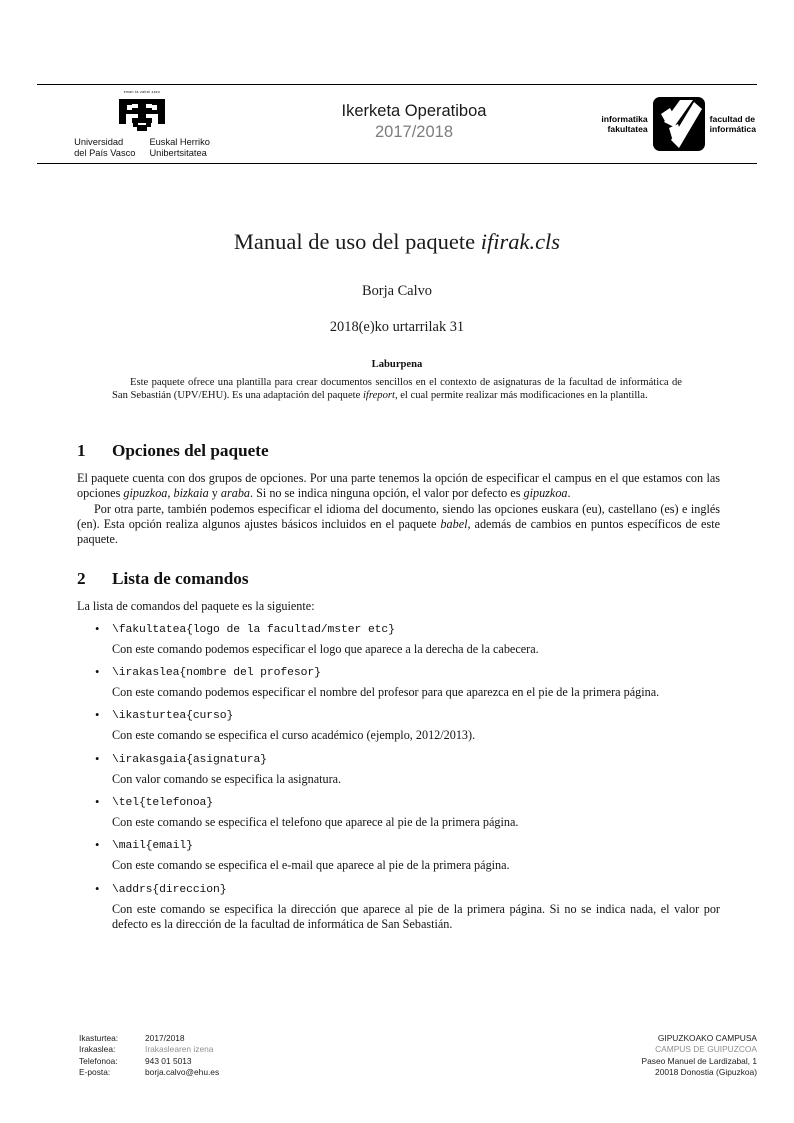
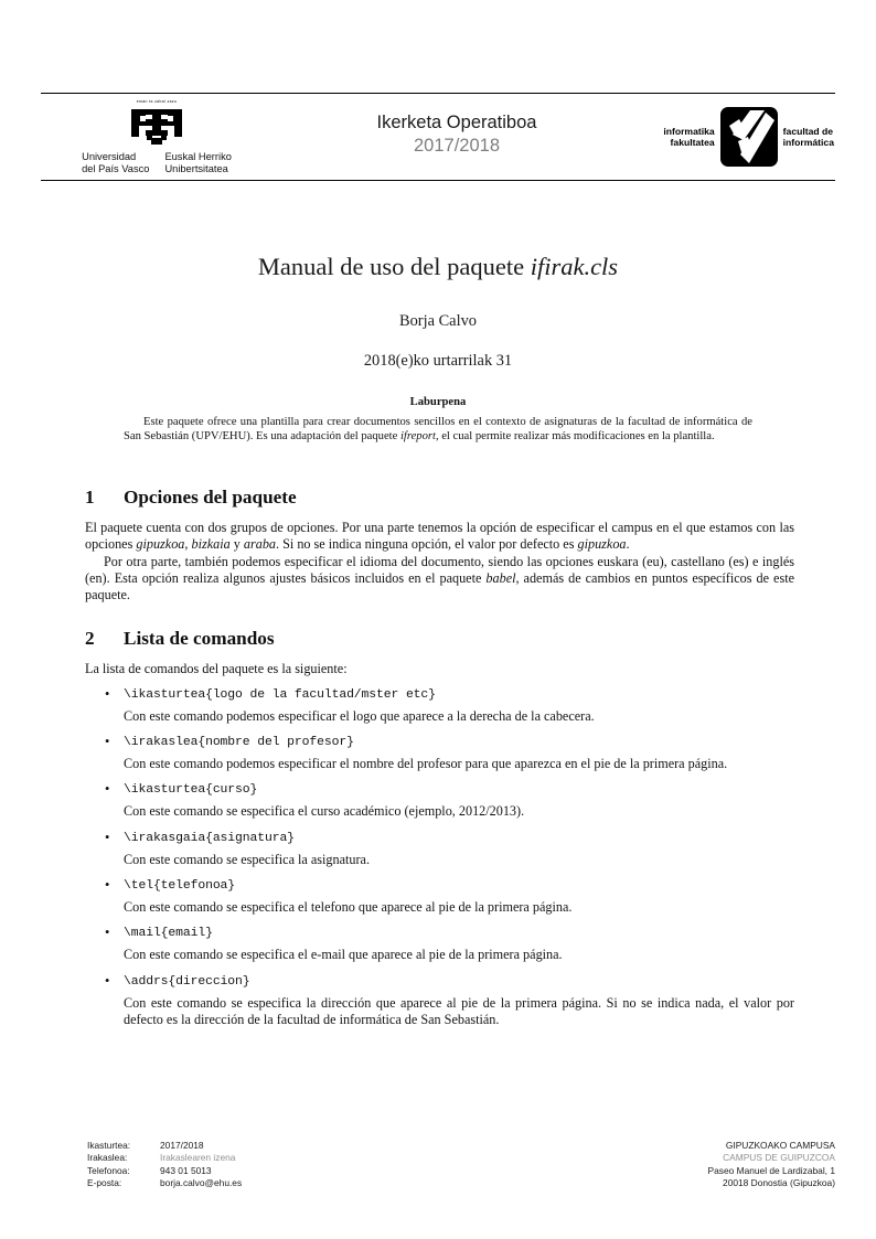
  Universidad
  del País Vasco
  Euskal Herriko
  Unibertsitatea
  Ikerketa Operatiboa
  2017/2018
  informatika
  fakultatea
  facultad de
  informática
  Manual de uso del paquete ifirak.cls
  Borja Calvo
  2018(e)ko urtarrilak 31
  Laburpena
  Este paquete ofrece una plantilla para crear documentos sencillos en el contexto de asignaturas de la facultad de informática de San Sebastián (UPV/EHU). Es una adaptación del paquete ifreport, el cual permite realizar más modificaciones en la plantilla.
  1
  Opciones del paquete
  El paquete cuenta con dos grupos de opciones. Por una parte tenemos la opción de especificar el campus en el que estamos con las opciones gipuzkoa, bizkaia y araba. Si no se indica ninguna opción, el valor por defecto es gipuzkoa.
  Por otra parte, también podemos especificar el idioma del documento, siendo las opciones euskara (eu), castellano (es) e inglés (en). Esta opción realiza algunos ajustes básicos incluidos en el paquete babel, además de cambios en puntos específicos de este paquete.
  2
  Lista de comandos
  La lista de comandos del paquete es la siguiente:
- \fakultatea{logo de la facultad/mster etc}
+ \ikasturtea{logo de la facultad/mster etc}
  Con este comando podemos especificar el logo que aparece a la derecha de la cabecera.
  \irakaslea{nombre del profesor}
  Con este comando podemos especificar el nombre del profesor para que aparezca en el pie de la primera página.
  \ikasturtea{curso}
  Con este comando se especifica el curso académico (ejemplo, 2012/2013).
  \irakasgaia{asignatura}
- Con valor comando se especifica la asignatura.
+ Con este comando se especifica la asignatura.
  \tel{telefonoa}
  Con este comando se especifica el telefono que aparece al pie de la primera página.
  \mail{email}
  Con este comando se especifica el e-mail que aparece al pie de la primera página.
  \addrs{direccion}
  Con este comando se especifica la dirección que aparece al pie de la primera página. Si no se indica nada, el valor por defecto es la dirección de la facultad de informática de San Sebastián.
  Ikasturtea:
  Irakaslea:
  Telefonoa:
  E-posta:
  2017/2018
  Irakaslearen izena
  943 01 5013
  borja.calvo@ehu.es
  GIPUZKOAKO CAMPUSA
  CAMPUS DE GUIPUZCOA
  Paseo Manuel de Lardizabal, 1
  20018 Donostia (Gipuzkoa)
